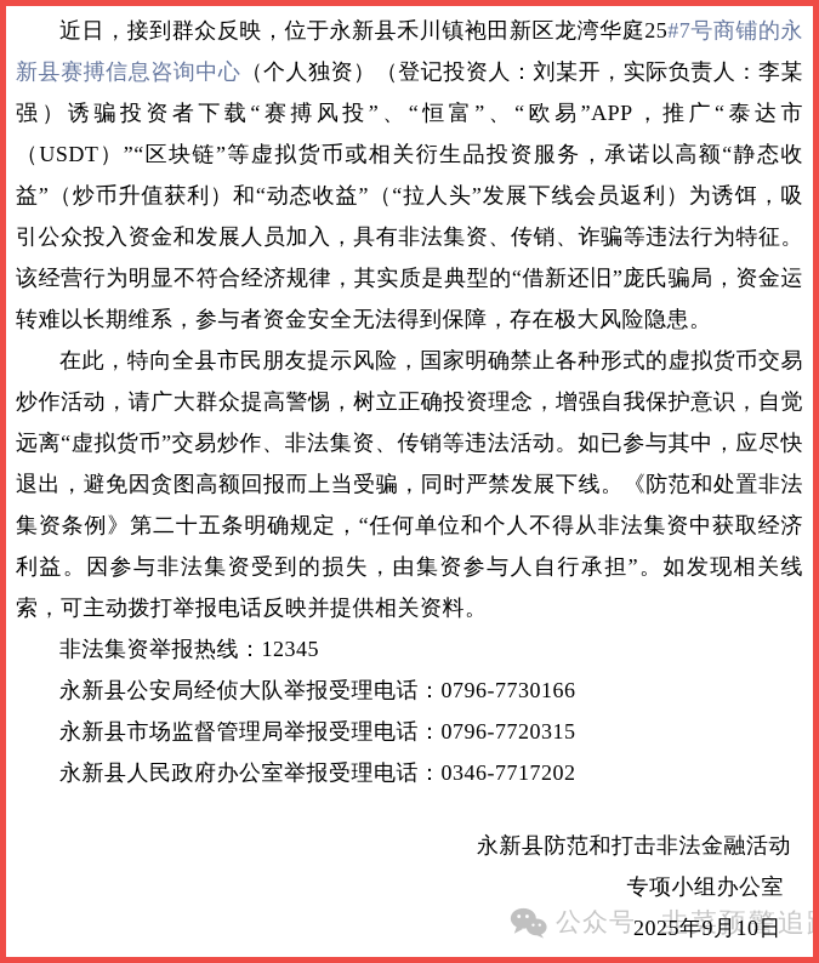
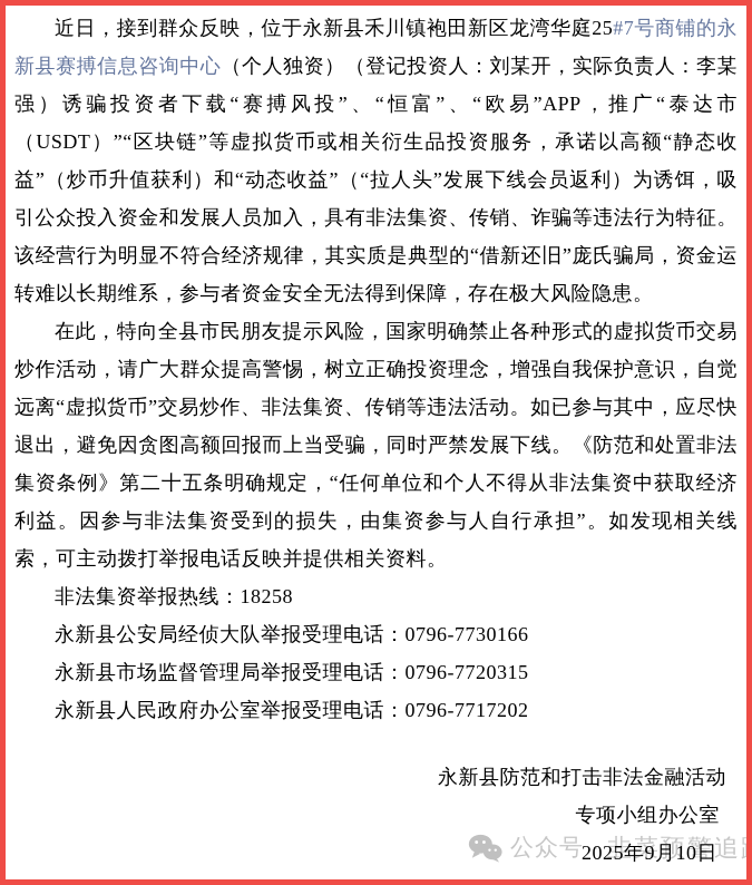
  公众号
  ·
  韭菜预警追
  近日，接到群众反映，位于永新县禾川镇袍田新区龙湾华庭25#7号商铺的永新县赛搏信息咨询中心（个人独资）（登记投资人：刘某开，实际负责人：李某强）诱骗投资者下载“赛搏风投”、“恒富”、“欧易”APP，推广“泰达市（USDT）”“区块链”等虚拟货币或相关衍生品投资服务，承诺以高额“静态收益”（炒币升值获利）和“动态收益”（“拉人头”发展下线会员返利）为诱饵，吸引公众投入资金和发展人员加入，具有非法集资、传销、诈骗等违法行为特征。该经营行为明显不符合经济规律，其实质是典型的“借新还旧”庞氏骗局，资金运转难以长期维系，参与者资金安全无法得到保障，存在极大风险隐患。
  在此，特向全县市民朋友提示风险，国家明确禁止各种形式的虚拟货币交易炒作活动，请广大群众提高警惕，树立正确投资理念，增强自我保护意识，自觉远离“虚拟货币”交易炒作、非法集资、传销等违法活动。如已参与其中，应尽快退出，避免因贪图高额回报而上当受骗，同时严禁发展下线。《防范和处置非法集资条例》第二十五条明确规定，“任何单位和个人不得从非法集资中获取经济利益。因参与非法集资受到的损失，由集资参与人自行承担”。如发现相关线索，可主动拨打举报电话反映并提供相关资料。
- 非法集资举报热线：12345
+ 非法集资举报热线：18258
  永新县公安局经侦大队举报受理电话：0796-7730166
  永新县市场监督管理局举报受理电话：0796-7720315
- 永新县人民政府办公室举报受理电话：0346-7717202
+ 永新县人民政府办公室举报受理电话：0796-7717202
  永新县防范和打击非法金融活动
  专项小组办公室
  2025年9月10日
